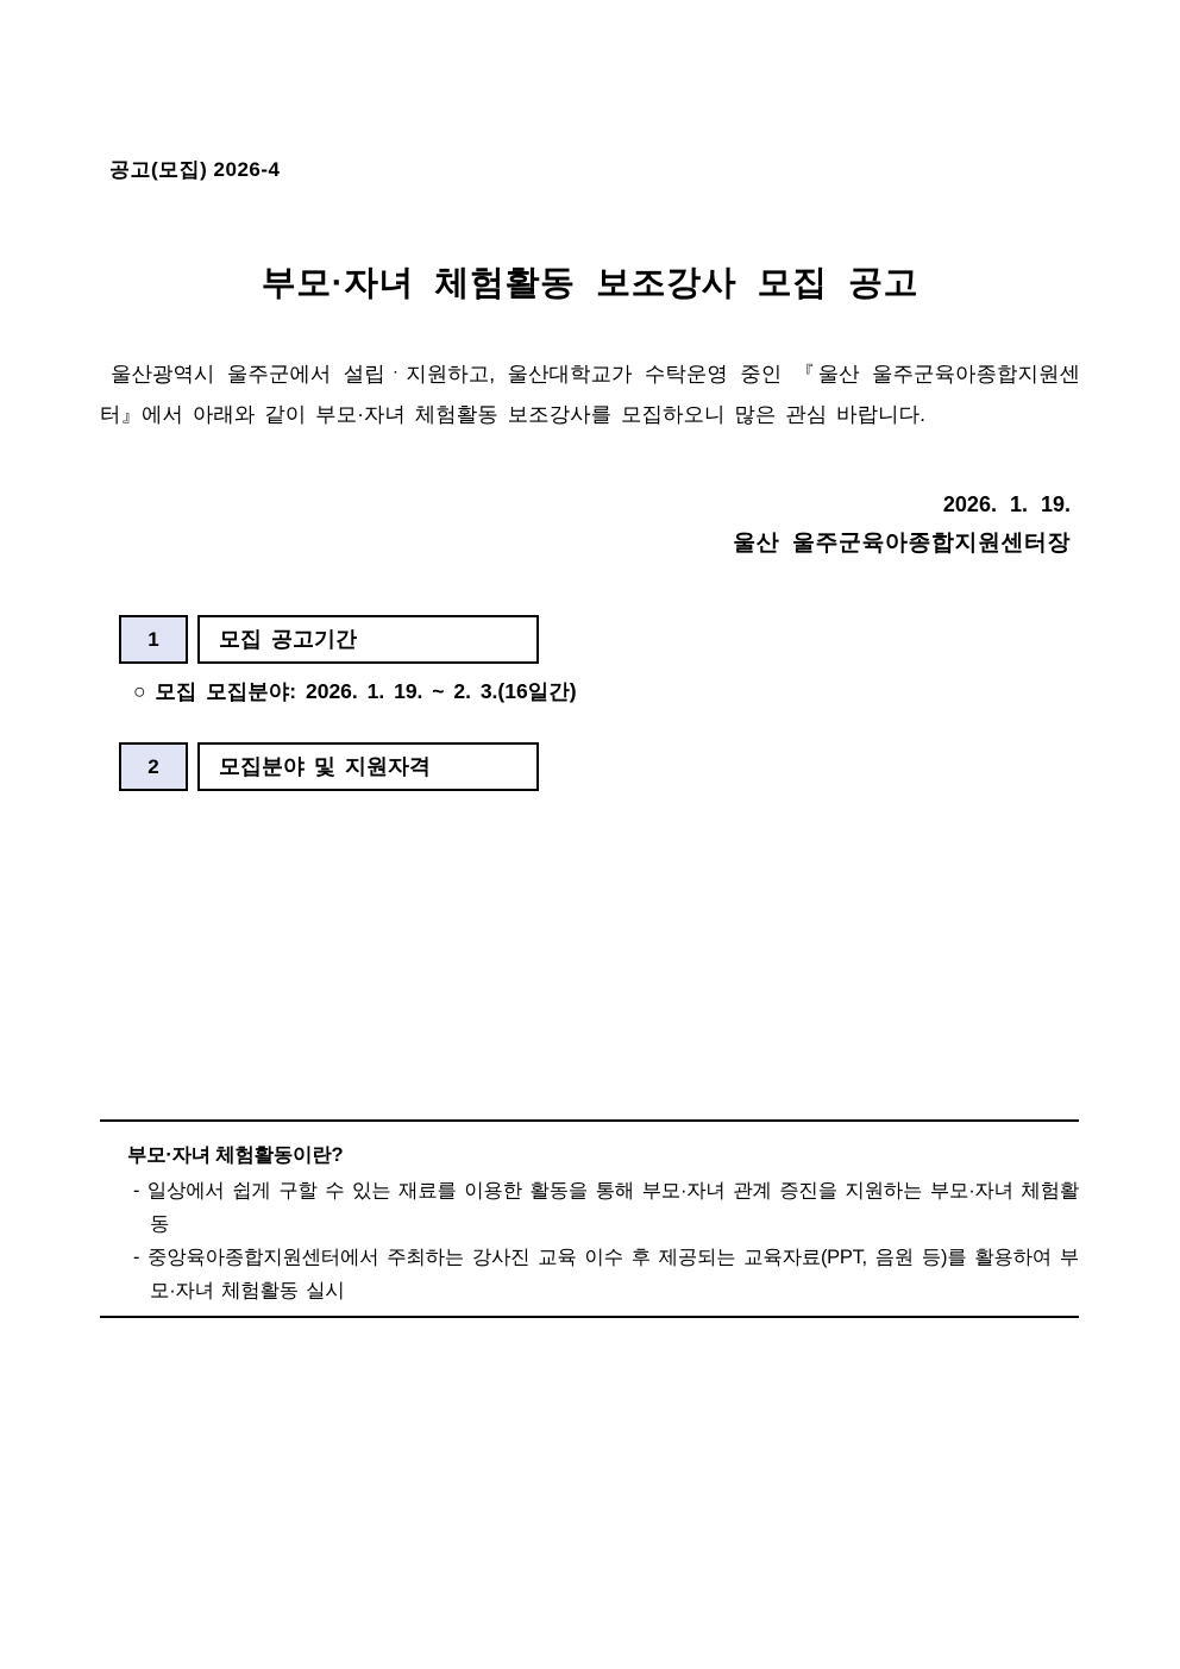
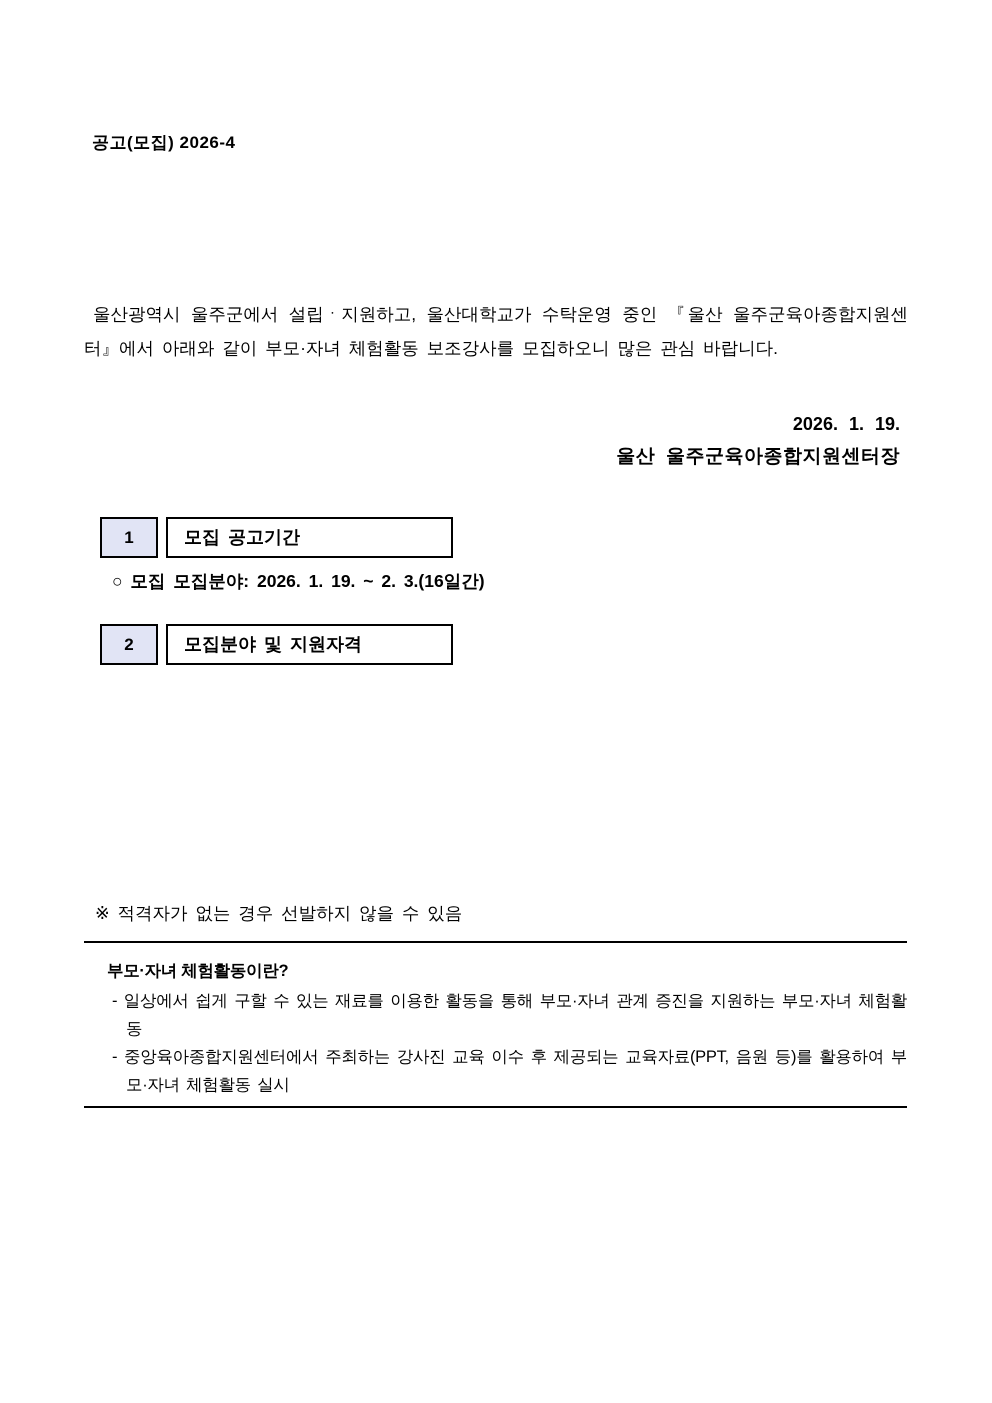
  공고(모집) 2026-4
- 부모·자녀 체험활동 보조강사 모집 공고
  울산광역시 울주군에서 설립ㆍ지원하고, 울산대학교가 수탁운영 중인 『울산 울주군육아종합지원센터』에서 아래와 같이 부모·자녀 체험활동 보조강사를 모집하오니 많은 관심 바랍니다.
  2026. 1. 19.
  울산 울주군육아종합지원센터장
  1
  모집 공고기간
  ○ 모집 모집분야: 2026. 1. 19. ~ 2. 3.(16일간)
  2
  모집분야 및 지원자격
+ ※ 적격자가 없는 경우 선발하지 않을 수 있음
  부모·자녀 체험활동이란?
  - 일상에서 쉽게 구할 수 있는 재료를 이용한 활동을 통해 부모·자녀 관계 증진을 지원하는 부모·자녀 체험활동
  - 중앙육아종합지원센터에서 주최하는 강사진 교육 이수 후 제공되는 교육자료(PPT, 음원 등)를 활용하여 부모·자녀 체험활동 실시
